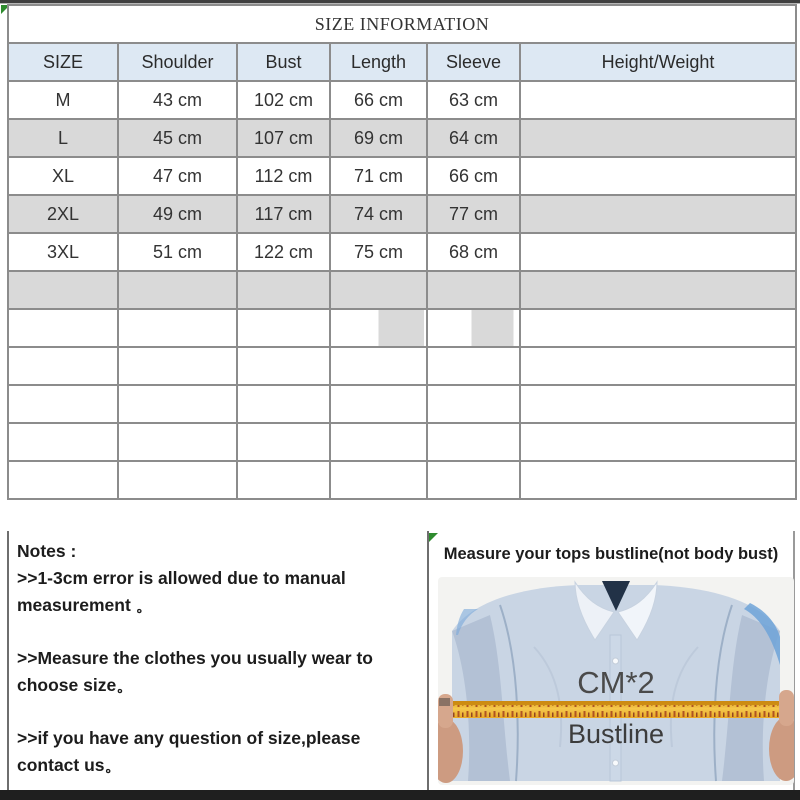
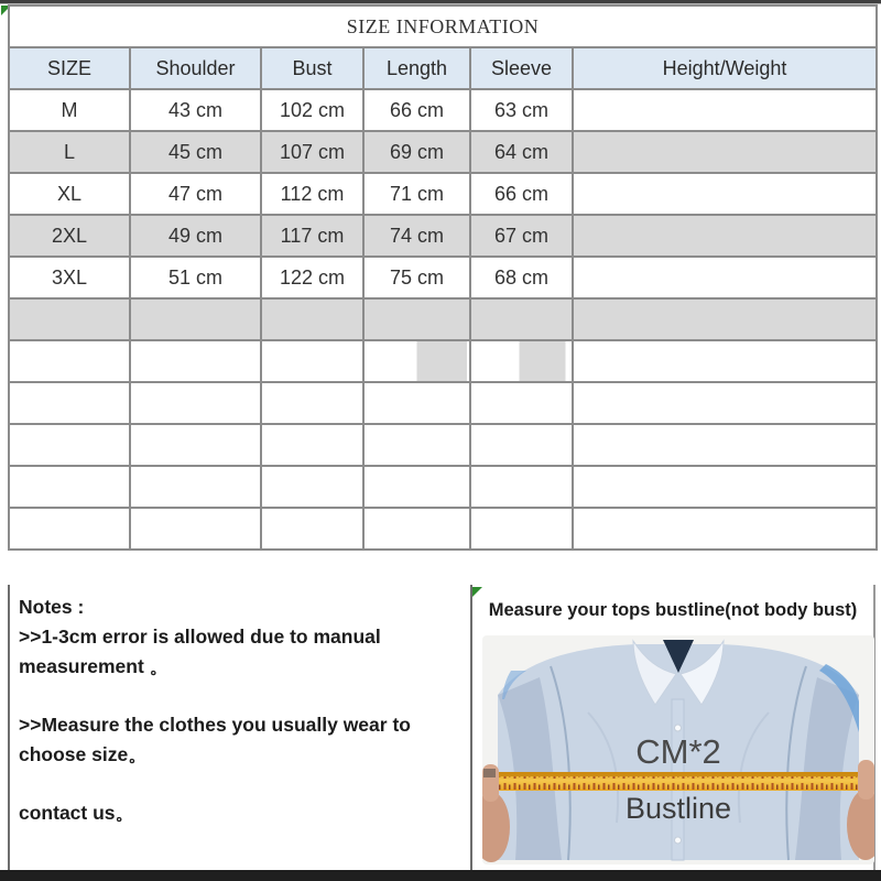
  SIZE INFORMATION
  SIZE	Shoulder	Bust	Length	Sleeve	Height/Weight
  M	43 cm	102 cm	66 cm	63 cm
  L	45 cm	107 cm	69 cm	64 cm
  XL	47 cm	112 cm	71 cm	66 cm
- 2XL	49 cm	117 cm	74 cm	77 cm
+ 2XL	49 cm	117 cm	74 cm	67 cm
  3XL	51 cm	122 cm	75 cm	68 cm
  Notes :
  >>1-3cm error is allowed due to manual
  measurement 。
  >>Measure the clothes you usually wear to
  choose size。
- >>if you have any question of size,please
  contact us。
  Measure your tops bustline(not body bust)
  CM*2
  Bustline
